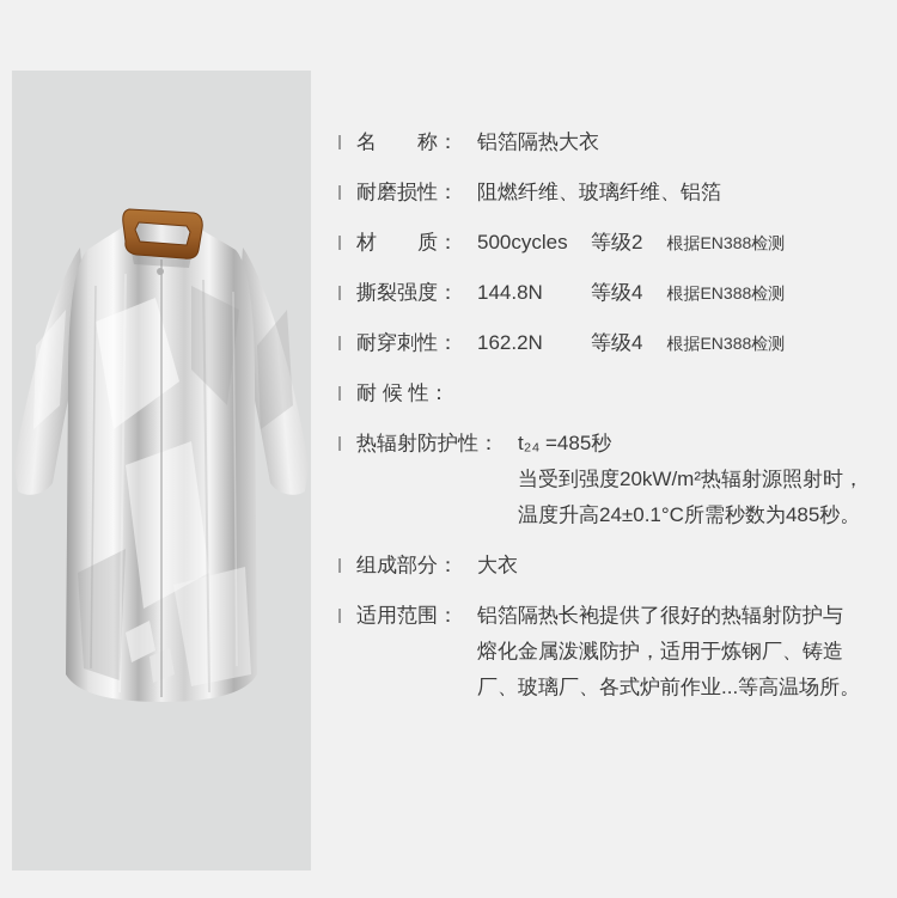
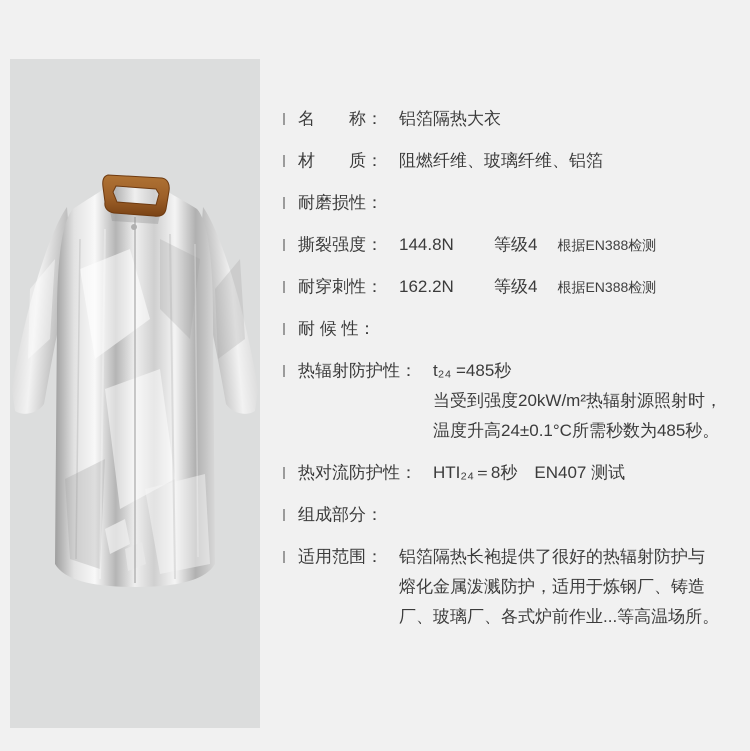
  名 称：
  铝箔隔热大衣
- 耐磨损性：
+ 材 质：
  阻燃纤维、玻璃纤维、铝箔
- 材 质：
+ 耐磨损性：
- 500cycles 等级2 根据EN388检测
  撕裂强度：
  144.8N 等级4 根据EN388检测
  耐穿刺性：
  162.2N 等级4 根据EN388检测
  耐 候 性：
  热辐射防护性：
  t₂₄ =485秒
  当受到强度20kW/m²热辐射源照射时，
  温度升高24±0.1°C所需秒数为485秒。
+ 热对流防护性：
+ HTI₂₄＝8秒 EN407 测试
  组成部分：
- 大衣
  适用范围：
  铝箔隔热长袍提供了很好的热辐射防护与
  熔化金属泼溅防护，适用于炼钢厂、铸造
  厂、玻璃厂、各式炉前作业...等高温场所。
